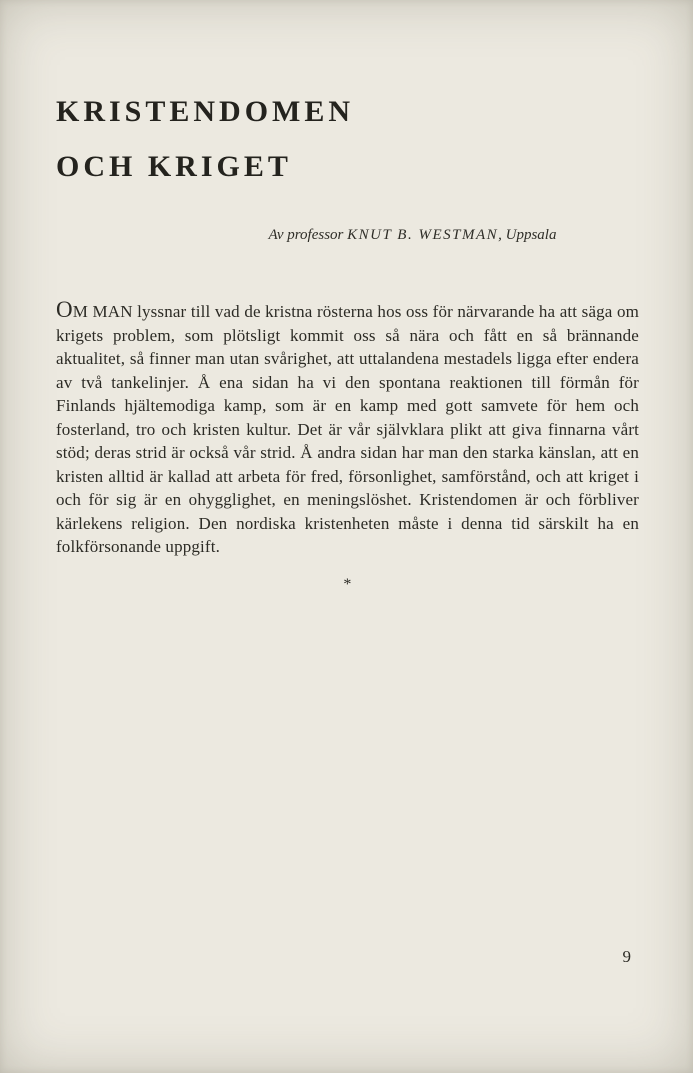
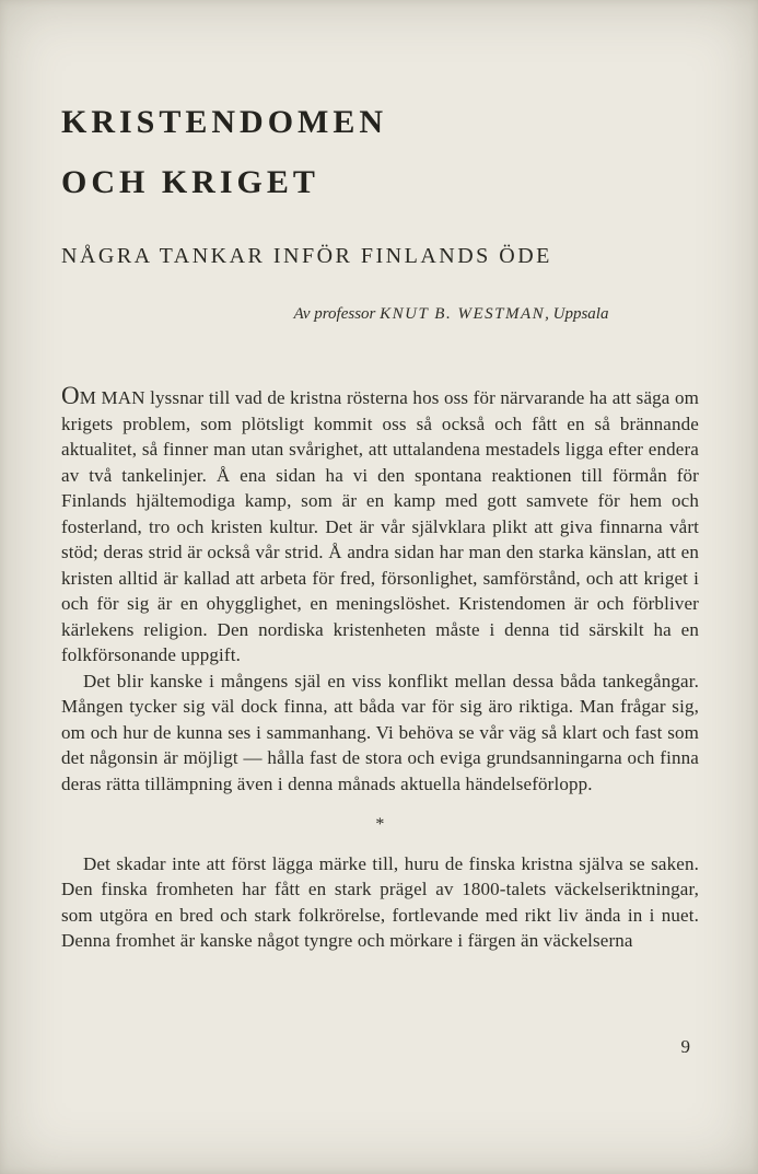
  KRISTENDOMEN
  OCH KRIGET
+ NÅGRA TANKAR INFÖR FINLANDS ÖDE
  Av professor KNUT B. WESTMAN, Uppsala
- OM MAN lyssnar till vad de kristna rösterna hos oss för närvarande ha att säga om krigets problem, som plötsligt kommit oss så nära och fått en så brännande aktualitet, så finner man utan svårighet, att uttalandena mestadels ligga efter endera av två tankelinjer. Å ena sidan ha vi den spontana reaktionen till förmån för Finlands hjältemodiga kamp, som är en kamp med gott samvete för hem och fosterland, tro och kristen kultur. Det är vår självklara plikt att giva finnarna vårt stöd; deras strid är också vår strid. Å andra sidan har man den starka känslan, att en kristen alltid är kallad att arbeta för fred, försonlighet, samförstånd, och att kriget i och för sig är en ohygglighet, en meningslöshet. Kristendomen är och förbliver kärlekens religion. Den nordiska kristenheten måste i denna tid särskilt ha en folkförsonande uppgift.
+ OM MAN lyssnar till vad de kristna rösterna hos oss för närvarande ha att säga om krigets problem, som plötsligt kommit oss så också och fått en så brännande aktualitet, så finner man utan svårighet, att uttalandena mestadels ligga efter endera av två tankelinjer. Å ena sidan ha vi den spontana reaktionen till förmån för Finlands hjältemodiga kamp, som är en kamp med gott samvete för hem och fosterland, tro och kristen kultur. Det är vår självklara plikt att giva finnarna vårt stöd; deras strid är också vår strid. Å andra sidan har man den starka känslan, att en kristen alltid är kallad att arbeta för fred, försonlighet, samförstånd, och att kriget i och för sig är en ohygglighet, en meningslöshet. Kristendomen är och förbliver kärlekens religion. Den nordiska kristenheten måste i denna tid särskilt ha en folkförsonande uppgift.
+ Det blir kanske i mångens själ en viss konflikt mellan dessa båda tankegångar. Mången tycker sig väl dock finna, att båda var för sig äro riktiga. Man frågar sig, om och hur de kunna ses i sammanhang. Vi behöva se vår väg så klart och fast som det någonsin är möjligt — hålla fast de stora och eviga grundsanningarna och finna deras rätta tillämpning även i denna månads aktuella händelseförlopp.
  *
+ Det skadar inte att först lägga märke till, huru de finska kristna själva se saken. Den finska fromheten har fått en stark prägel av 1800-talets väckelseriktningar, som utgöra en bred och stark folkrörelse, fortlevande med rikt liv ända in i nuet. Denna fromhet är kanske något tyngre och mörkare i färgen än väckelserna
  9
